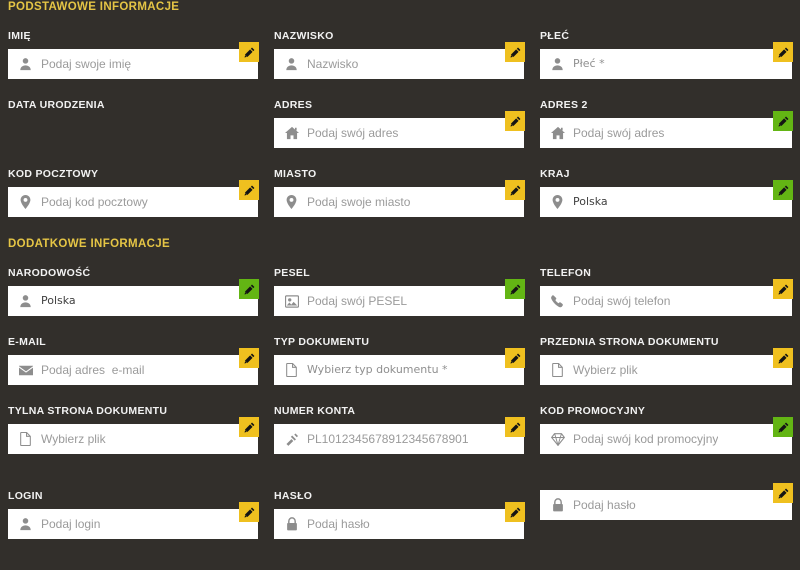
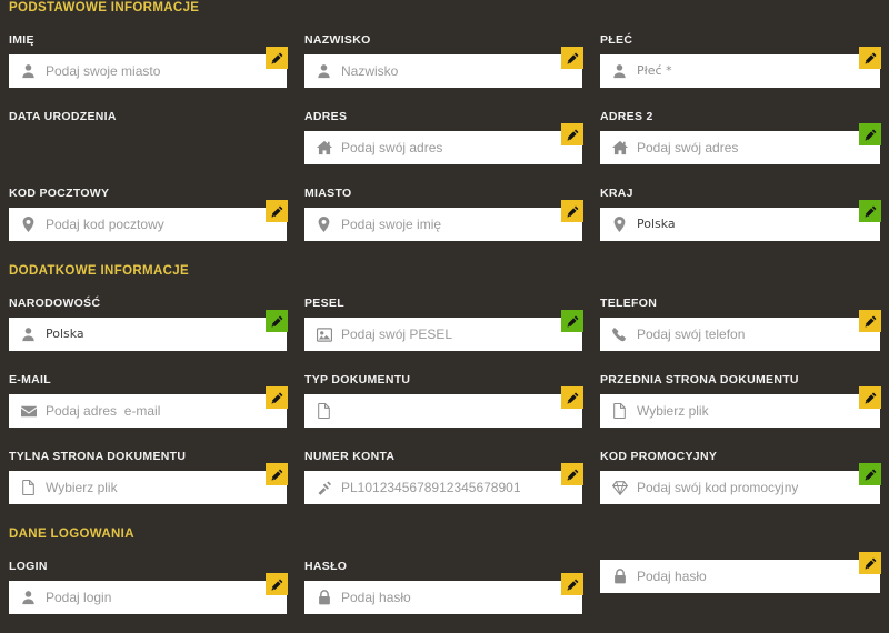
  PODSTAWOWE INFORMACJE
  IMIĘ
- Podaj swoje imię
+ Podaj swoje miasto
  NAZWISKO
  Nazwisko
  PŁEĆ
  Płeć *
  DATA URODZENIA
  ADRES
  Podaj swój adres
  ADRES 2
  Podaj swój adres
  KOD POCZTOWY
  Podaj kod pocztowy
  MIASTO
- Podaj swoje miasto
+ Podaj swoje imię
  KRAJ
  Polska
  DODATKOWE INFORMACJE
  NARODOWOŚĆ
  Polska
  PESEL
  Podaj swój PESEL
  TELEFON
  Podaj swój telefon
  E-MAIL
  Podaj adres e-mail
  TYP DOKUMENTU
- Wybierz typ dokumentu *
  PRZEDNIA STRONA DOKUMENTU
  Wybierz plik
  TYLNA STRONA DOKUMENTU
  Wybierz plik
  NUMER KONTA
  PL1012345678912345678901
  KOD PROMOCYJNY
  Podaj swój kod promocyjny
+ DANE LOGOWANIA
  LOGIN
  Podaj login
  HASŁO
  Podaj hasło
  Podaj hasło
